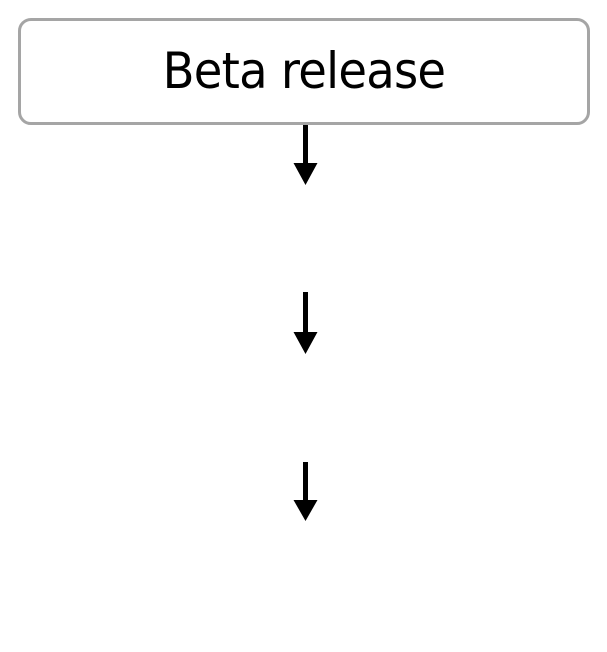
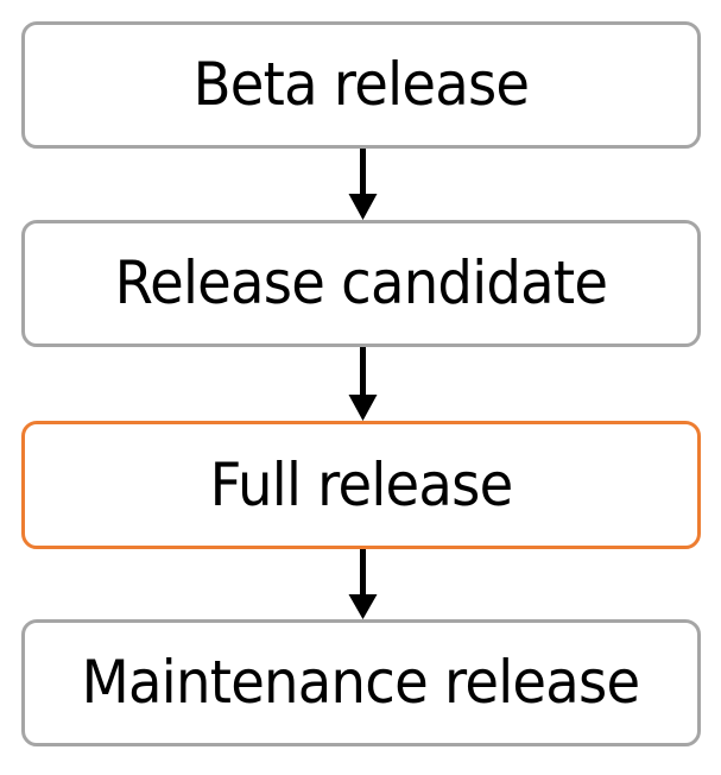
  Beta release
+ Release candidate
+ Full release
+ Maintenance release
